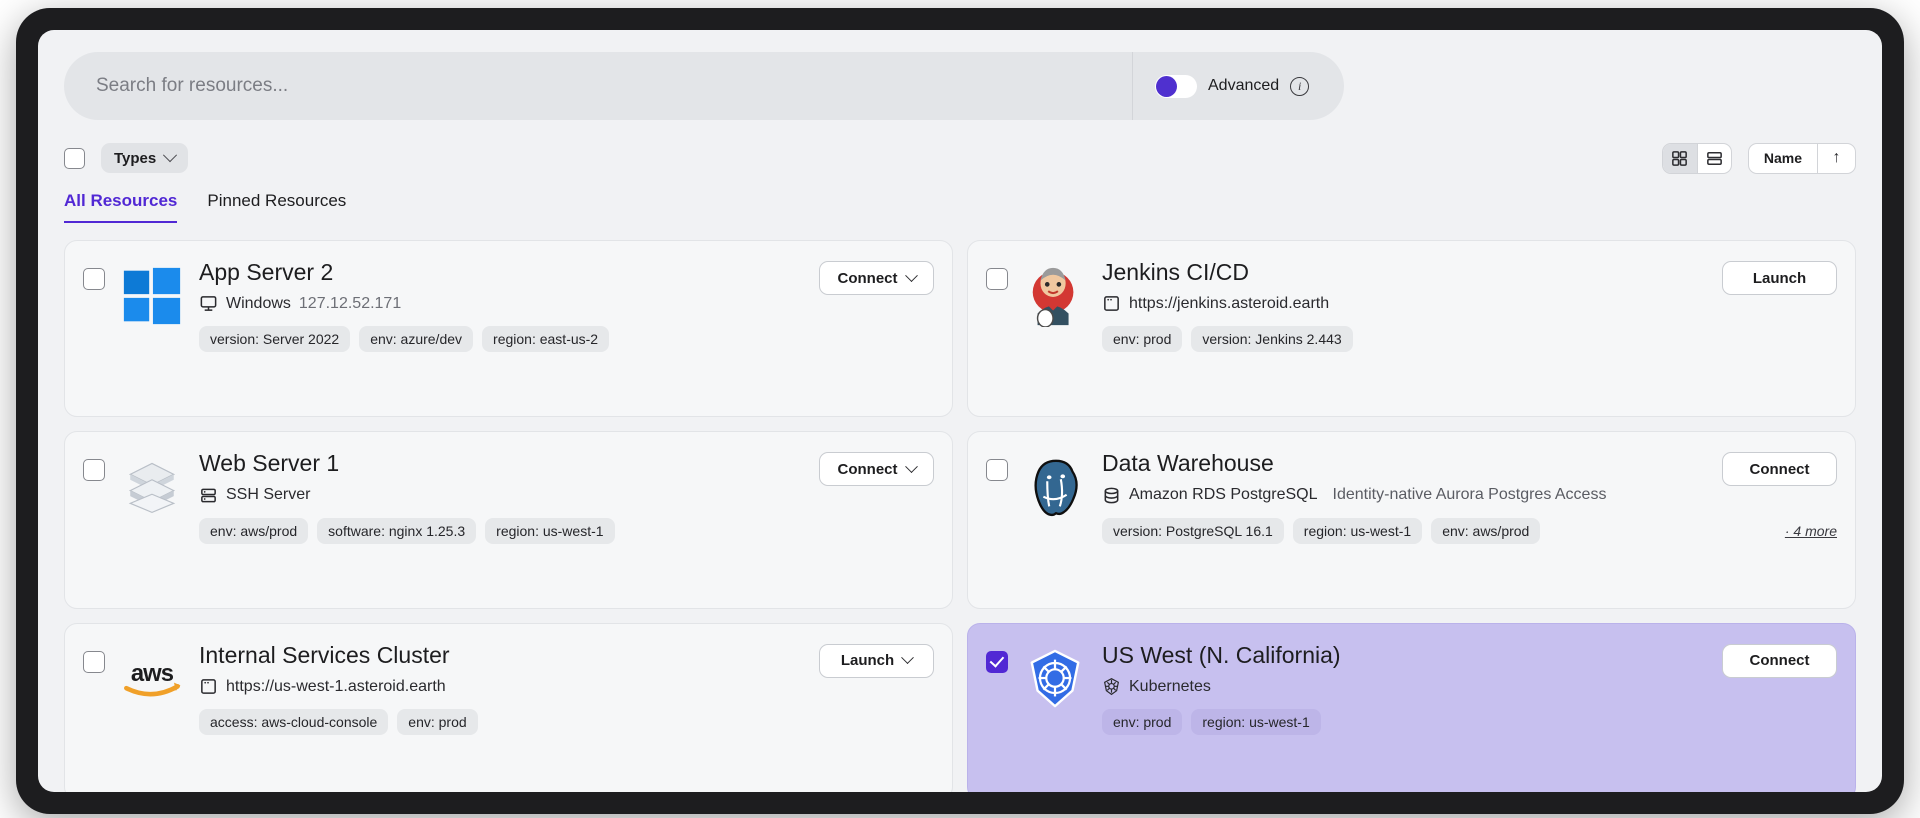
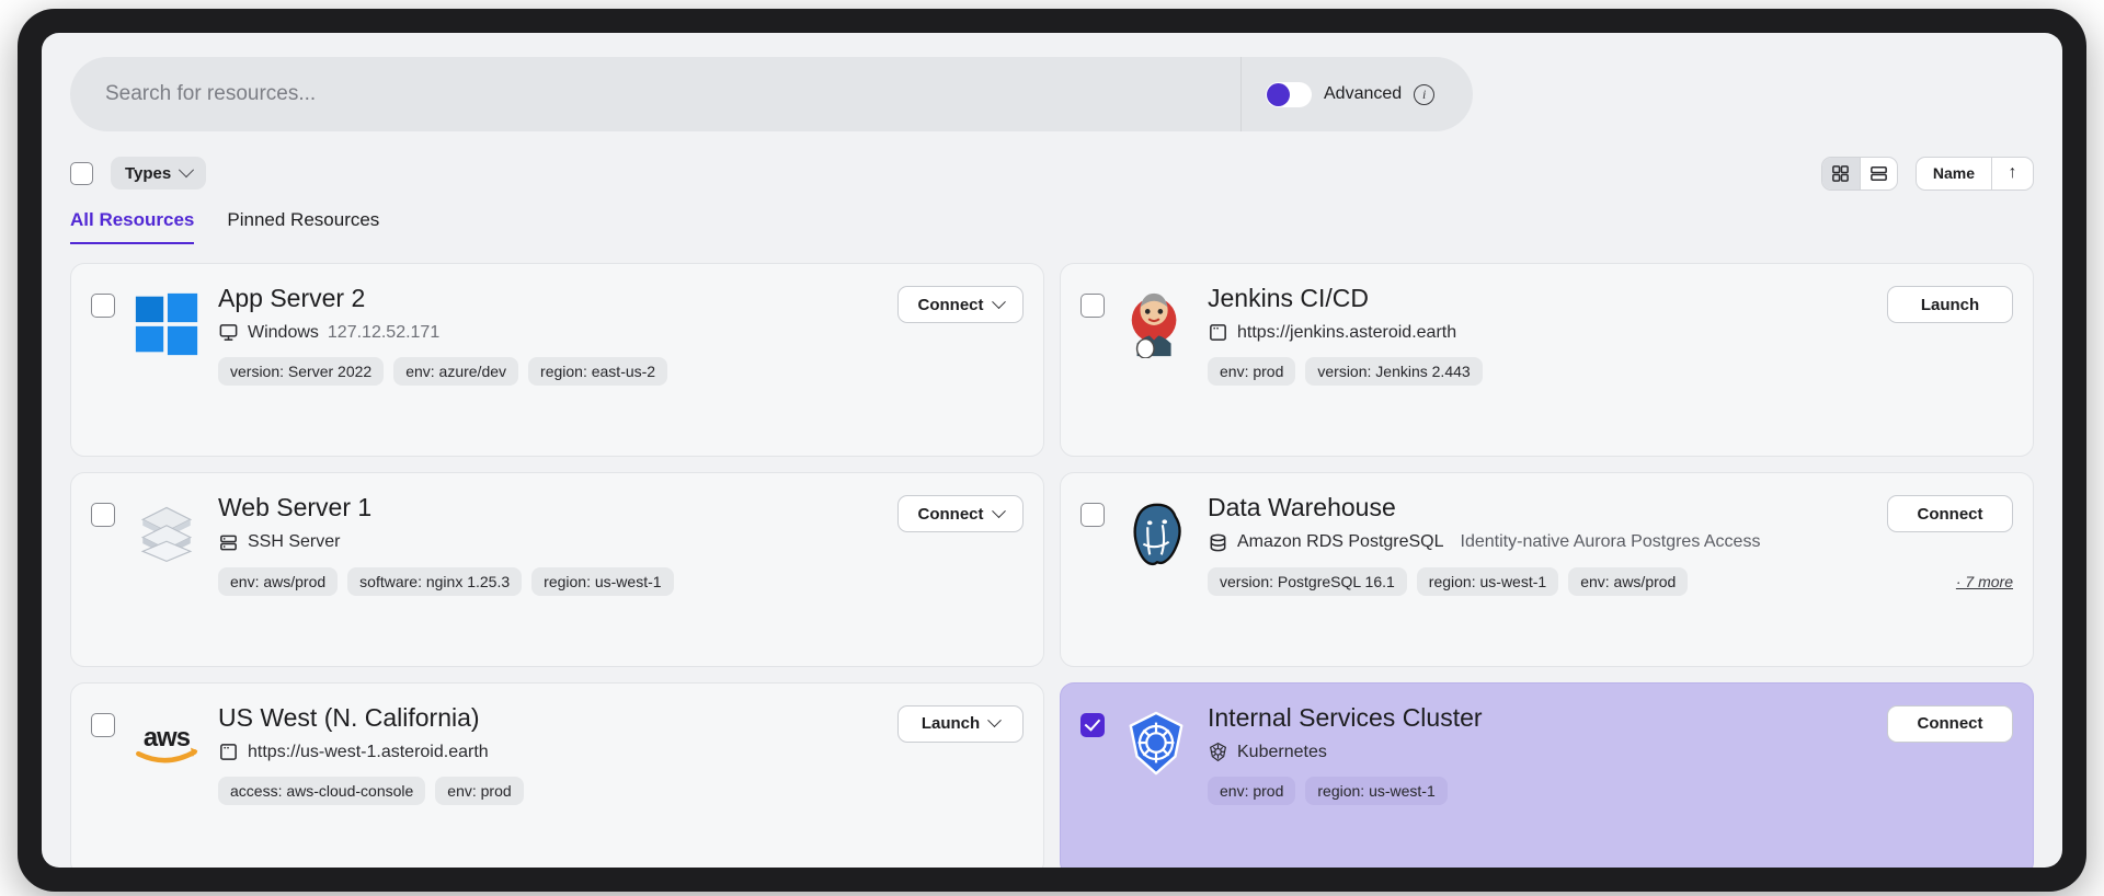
  Search for resources...
  Advanced
  i
  Types
  Name
  ↑
  All Resources
  Pinned Resources
  App Server 2
  Windows
  127.12.52.171
  version: Server 2022
  env: azure/dev
  region: east-us-2
  Connect
  Jenkins CI/CD
  https://jenkins.asteroid.earth
  env: prod
  version: Jenkins 2.443
  Launch
  Web Server 1
  SSH Server
  env: aws/prod
  software: nginx 1.25.3
  region: us-west-1
  Connect
  Data Warehouse
  Amazon RDS PostgreSQL
  Identity-native Aurora Postgres Access
  version: PostgreSQL 16.1
  region: us-west-1
  env: aws/prod
- · 4 more
+ · 7 more
  Connect
  aws
- Internal Services Cluster
+ US West (N. California)
  https://us-west-1.asteroid.earth
  access: aws-cloud-console
  env: prod
  Launch
- US West (N. California)
+ Internal Services Cluster
  Kubernetes
  env: prod
  region: us-west-1
  Connect
